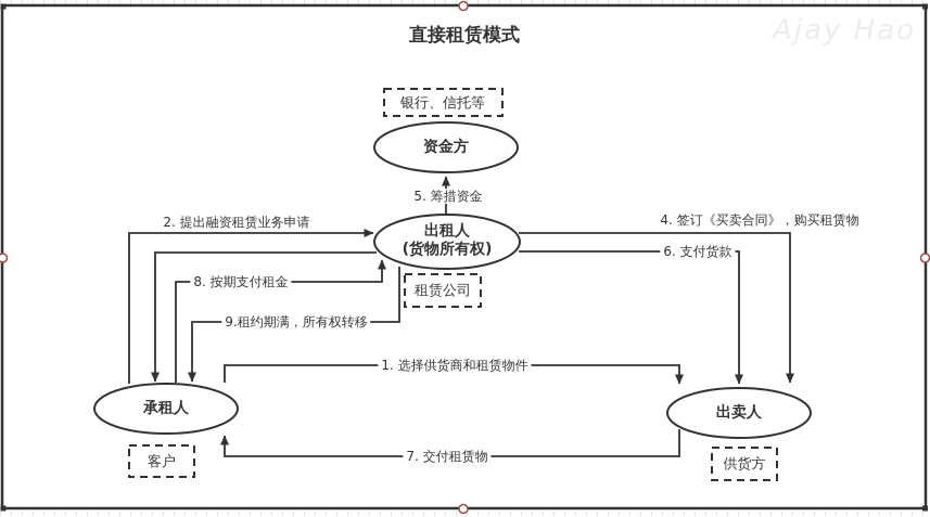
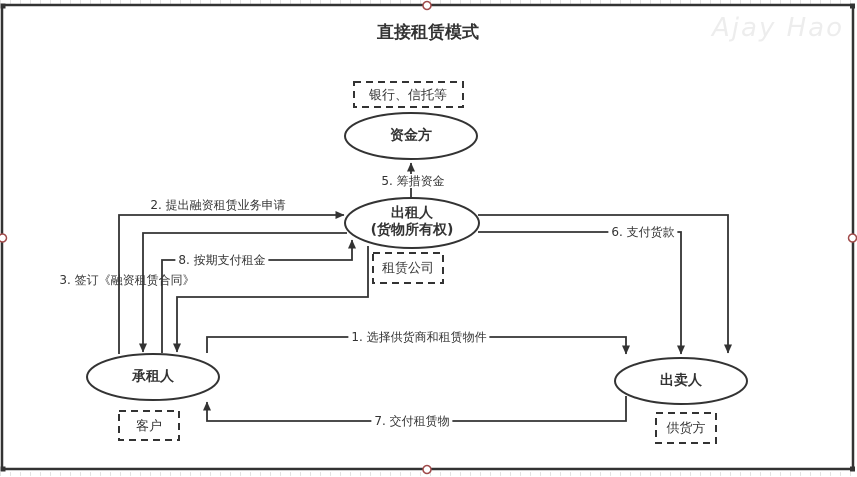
  直接租赁模式
  资金方
  出租人
  (货物所有权)
  承租人
  出卖人
  银行、信托等
  租赁公司
  客户
  供货方
  2. 提出融资租赁业务申请
+ 3. 签订《融资租赁合同》
  8. 按期支付租金
- 9.租约期满，所有权转移
  5. 筹措资金
- 4. 签订《买卖合同》，购买租赁物
  6. 支付货款
  1. 选择供货商和租赁物件
  7. 交付租赁物
